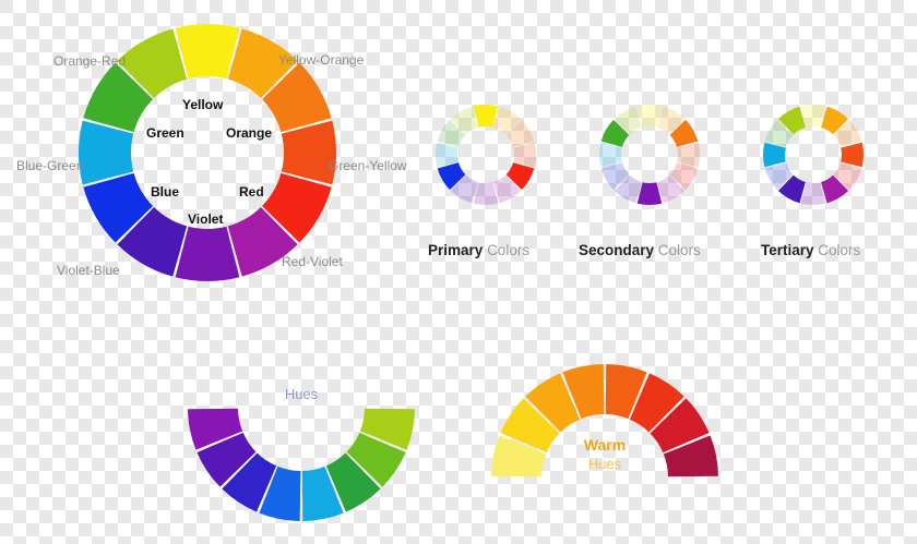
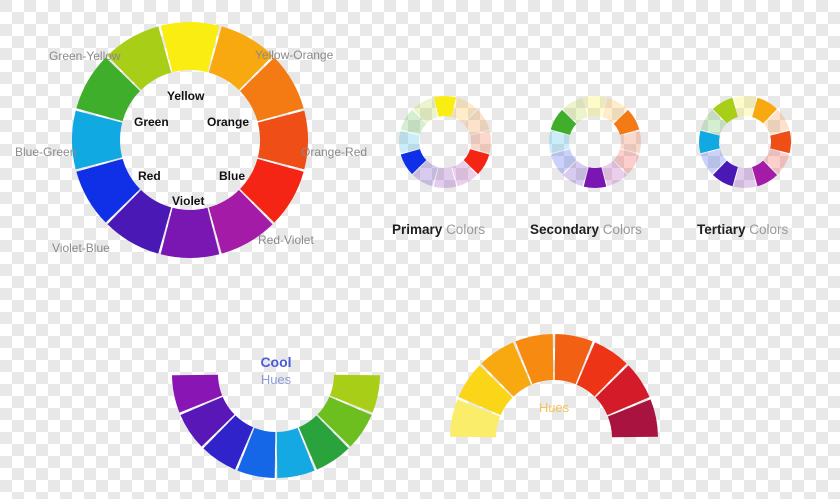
  Yellow
  Orange
- Red
+ Blue
  Violet
- Blue
+ Red
  Green
  Yellow-Orange
- Green-Yellow
+ Orange-Red
  Red-Violet
  Violet-Blue
  Blue-Green
- Orange-Red
+ Green-Yellow
  Primary Colors
  Secondary Colors
  Tertiary Colors
+ Cool
  Hues
- Warm
  Hues
